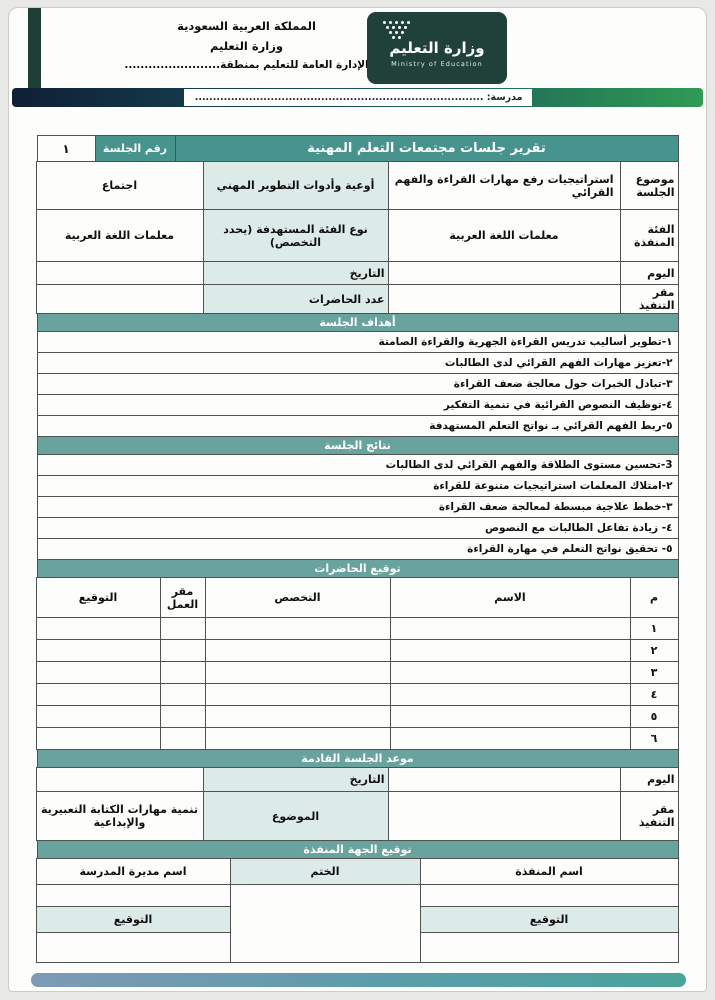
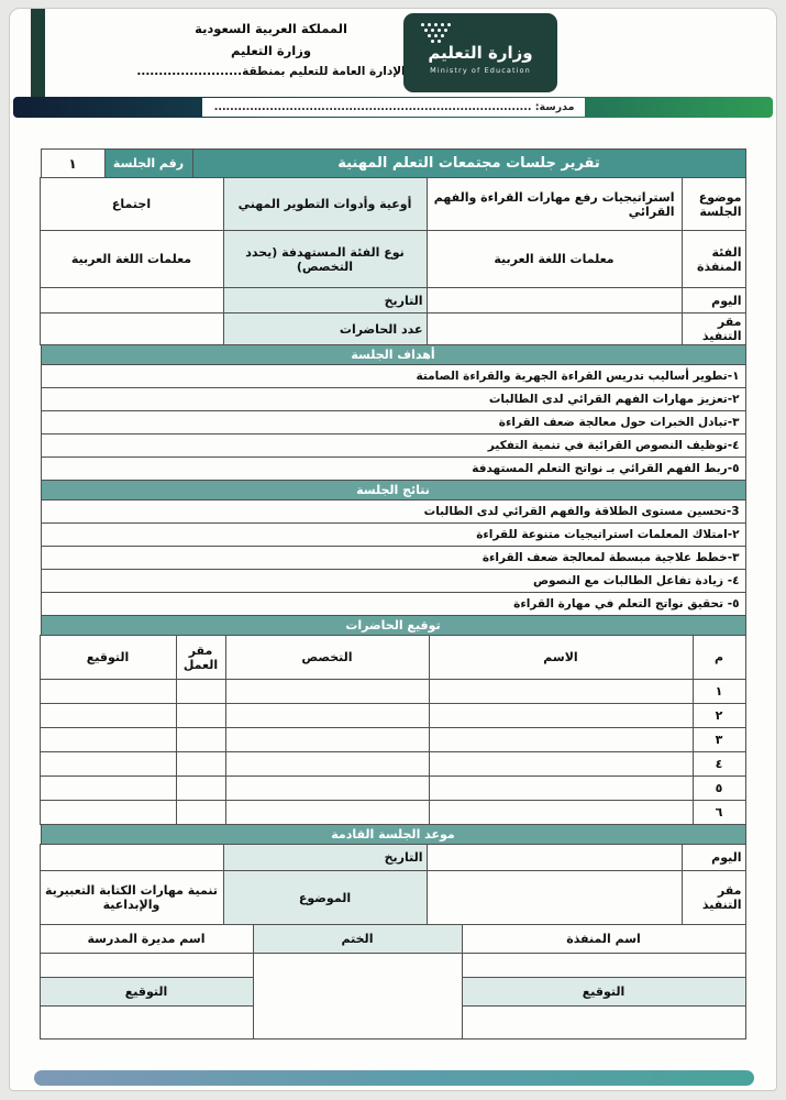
  المملكة العربية السعودية
  وزارة التعليم
  لإدارة العامة للتعليم بمنطقة........................
  وزارة التعليم
  Ministry of Education
  مدرسة: ................................................................................
  تقرير جلسات مجتمعات التعلم المهنية
  رقم الجلسة
  ١
  موضوع الجلسة	استراتيجيات رفع مهارات القراءة والفهم القرائي	أوعية وأدوات التطوير المهني	اجتماع
  الفئة المنفذة	معلمات اللغة العربية	نوع الفئة المستهدفة (يحدد التخصص)	معلمات اللغة العربية
  اليوم		التاريخ
  مقر التنفيذ		عدد الحاضرات
  أهداف الجلسة
  ١-تطوير أساليب تدريس القراءة الجهرية والقراءة الصامتة
  ٢-تعزيز مهارات الفهم القرائي لدى الطالبات
  ٣-تبادل الخبرات حول معالجة ضعف القراءة
  ٤-توظيف النصوص القرائية في تنمية التفكير
  ٥-ربط الفهم القرائي بـ نواتج التعلم المستهدفة
  نتائج الجلسة
  3-تحسين مستوى الطلاقة والفهم القرائي لدى الطالبات
  ٢-امتلاك المعلمات استراتيجيات متنوعة للقراءة
  ٣-خطط علاجية مبسطة لمعالجة ضعف القراءة
  ٤- زيادة تفاعل الطالبات مع النصوص
  ٥- تحقيق نواتج التعلم في مهارة القراءة
  توقيع الحاضرات
  م	الاسم	التخصص	مقر العمل	التوقيع
  ١
  ٢
  ٣
  ٤
  ٥
  ٦
  موعد الجلسة القادمة
  اليوم		التاريخ
  مقر التنفيذ		الموضوع	تنمية مهارات الكتابة التعبيرية والإبداعية
- توقيع الجهة المنفذة
  اسم المنفذة	الختم	اسم مديرة المدرسة
  التوقيع	التوقيع
